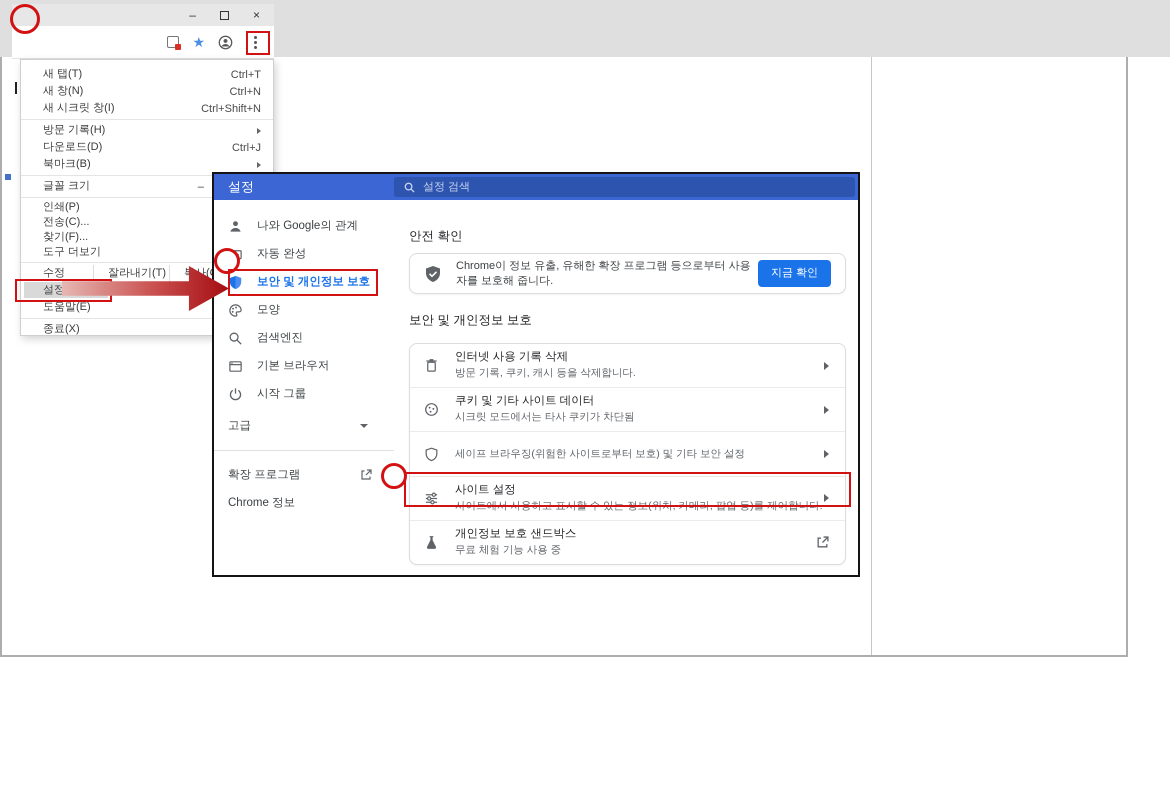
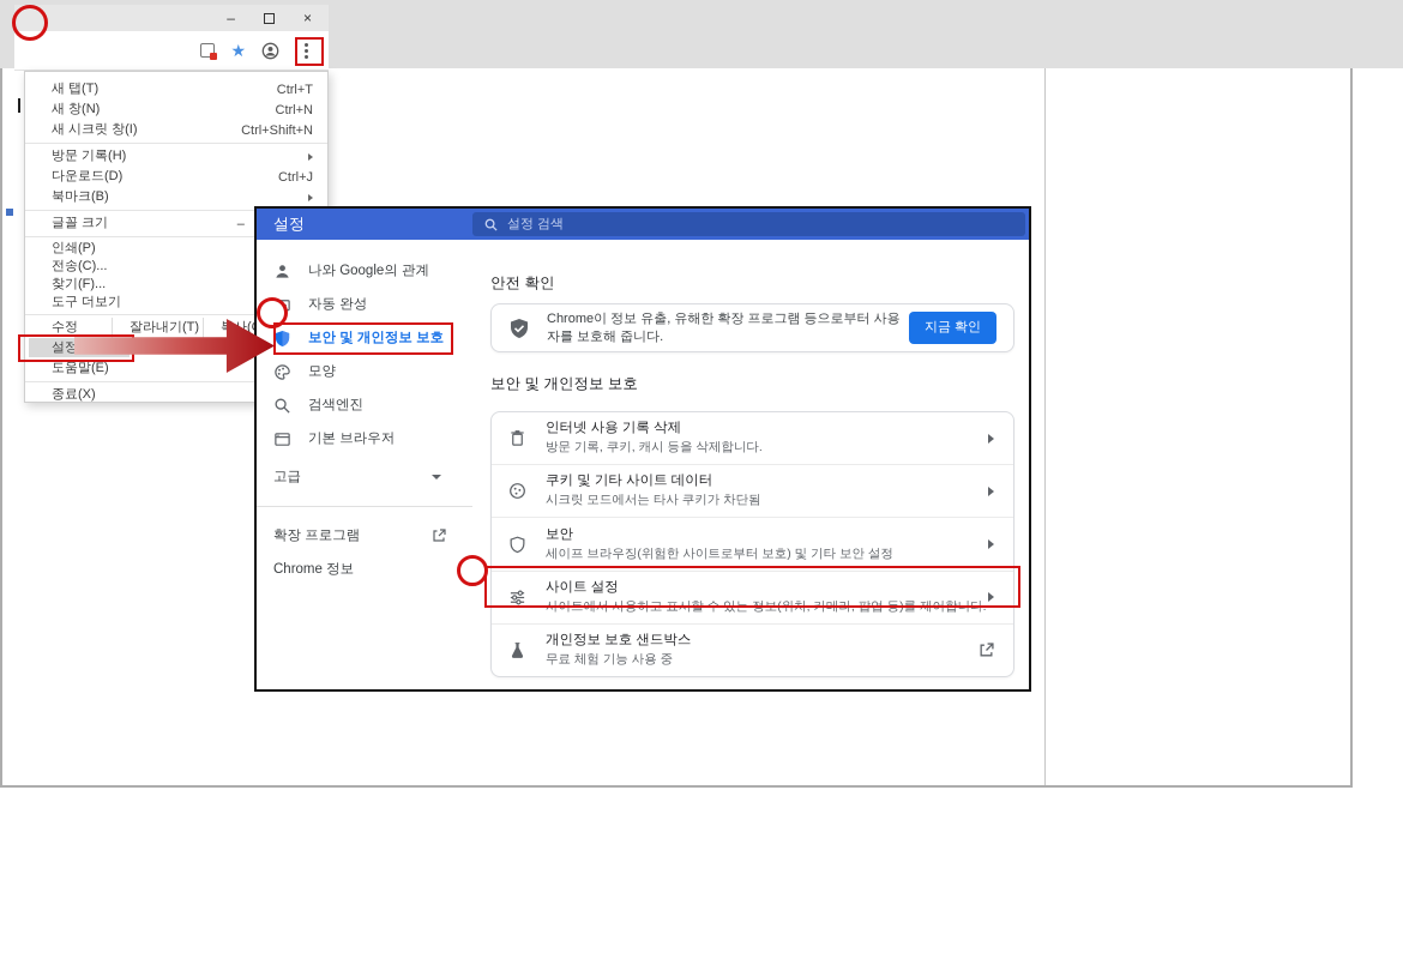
  –
  ×
  ★
  새 탭(T)
  Ctrl+T
  새 창(N)
  Ctrl+N
  새 시크릿 창(I)
  Ctrl+Shift+N
  방문 기록(H)
  다운로드(D)
  Ctrl+J
  북마크(B)
  글꼴 크기
  –
  인쇄(P)
  전송(C)...
  찾기(F)...
  도구 더보기
  수정
  잘라내기(T)
  도움말(E)
  종료(X)
  설정
  설정 검색
  나와 Google의 관계
  자동 완성
  보안 및 개인정보 보호
  모양
  검색엔진
  기본 브라우저
- 시작 그룹
  고급
  확장 프로그램
  Chrome 정보
  안전 확인
  Chrome이 정보 유출, 유해한 확장 프로그램 등으로부터 사용자를 보호해 줍니다.
  지금 확인
  보안 및 개인정보 보호
  인터넷 사용 기록 삭제
  방문 기록, 쿠키, 캐시 등을 삭제합니다.
  쿠키 및 기타 사이트 데이터
  시크릿 모드에서는 타사 쿠키가 차단됨
+ 보안
  세이프 브라우징(위험한 사이트로부터 보호) 및 기타 보안 설정
  사이트 설정
  사이트에서 사용하고 표시할 수 있는 정보(위치, 카메라, 팝업 등)를 제어합니다.
  개인정보 보호 샌드박스
  무료 체험 기능 사용 중
